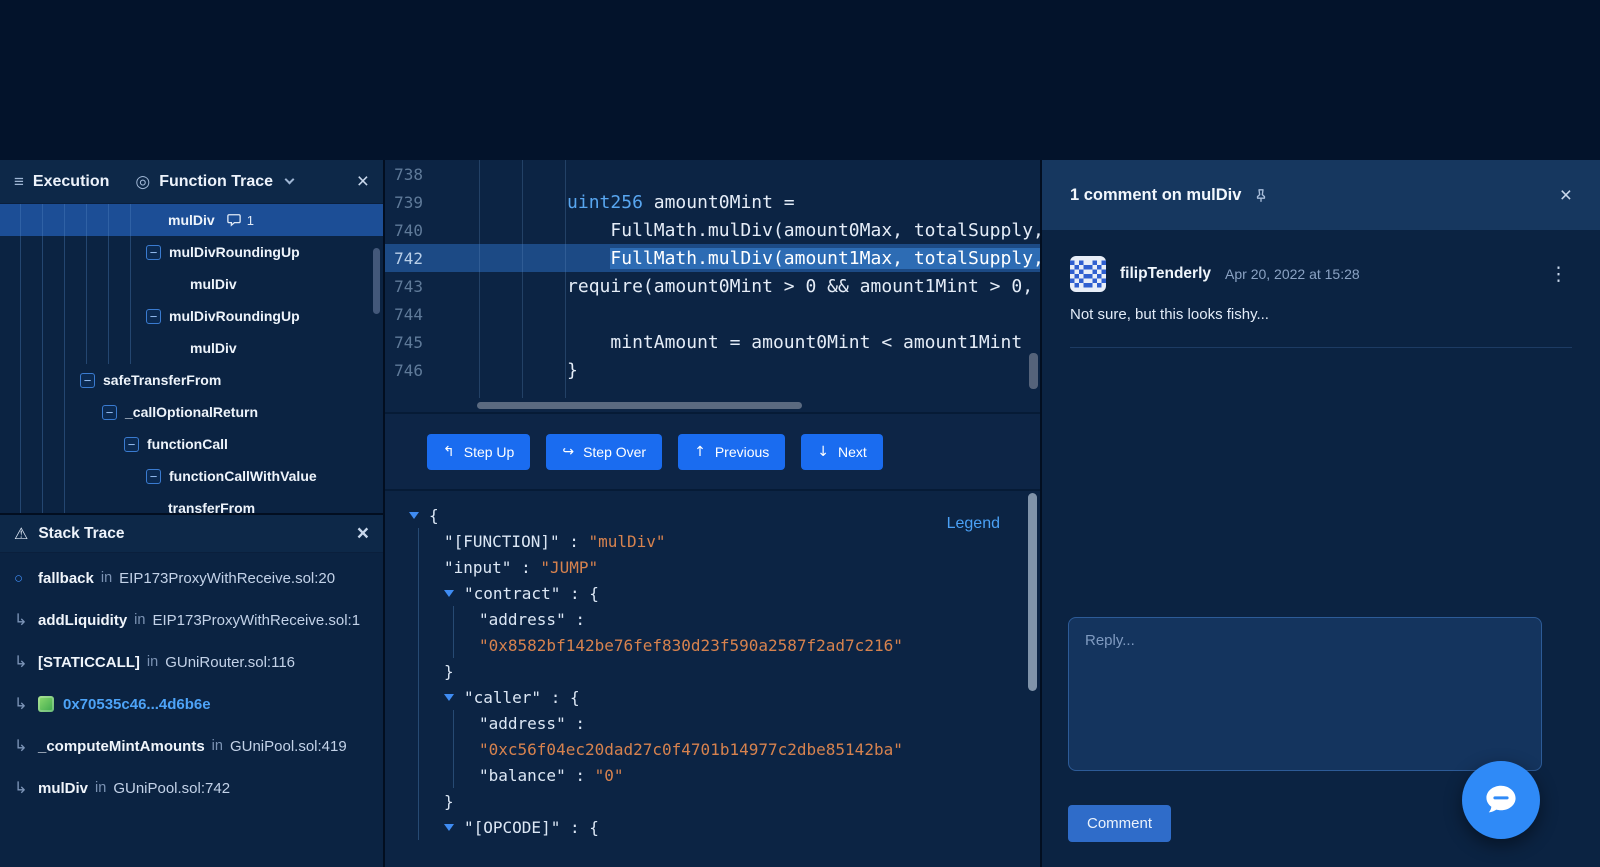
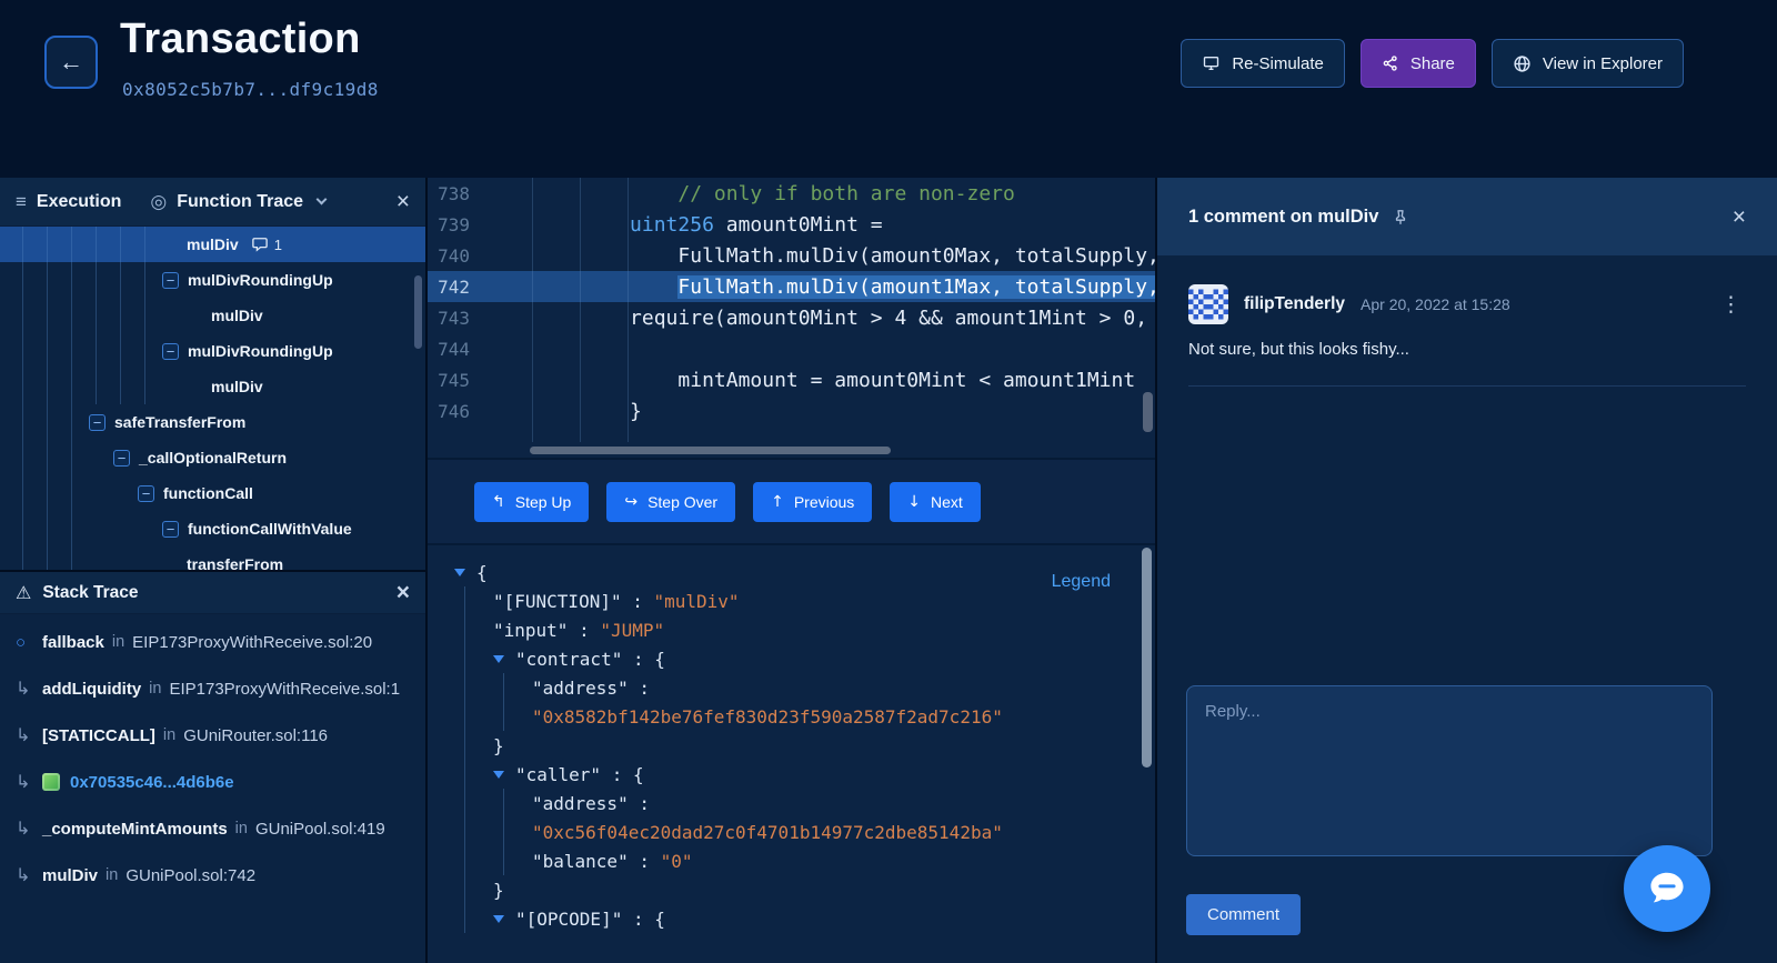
+ ←
+ Transaction
+ 0x8052c5b7b7...df9c19d8
+ Re-Simulate
+ Share
+ View in Explorer
  ≡
  Execution
  ◎
  Function Trace
  ×
  mulDiv
  1
  −
  mulDivRoundingUp
  mulDiv
  −
  mulDivRoundingUp
  mulDiv
  −
  safeTransferFrom
  −
  _callOptionalReturn
  −
  functionCall
  −
  functionCallWithValue
  transferFrom
  ⚠
  Stack Trace
  ×
  ○
  fallback
  in
  EIP173ProxyWithReceive.sol:20
  ↳
  addLiquidity
  in
  EIP173ProxyWithReceive.sol:1
  ↳
  [STATICCALL]
  in
  GUniRouter.sol:116
  ↳
  0x70535c46...4d6b6e
  ↳
  _computeMintAmounts
  in
  GUniPool.sol:419
  ↳
  mulDiv
  in
  GUniPool.sol:742
  738
+ // only if both are non-zero
  739
  uint256 amount0Mint =
  740
  FullMath.mulDiv(amount0Max, totalSupply,
  742
  FullMath.mulDiv(amount1Max, totalSupply,
  743
- require(amount0Mint > 0 && amount1Mint > 0,
+ require(amount0Mint > 4 && amount1Mint > 0,
  744
  745
  mintAmount = amount0Mint < amount1Mint
  746
  }
  ↰
  Step Up
  ↪
  Step Over
  ↑
  Previous
  ↓
  Next
  Legend
  {
  "[FUNCTION]"
  :
  "mulDiv"
  "input"
  :
  "JUMP"
  "contract"
  :
  {
  "address"
  :
  "0x8582bf142be76fef830d23f590a2587f2ad7c216"
  }
  "caller"
  :
  {
  "address"
  :
  "0xc56f04ec20dad27c0f4701b14977c2dbe85142ba"
  "balance"
  :
  "0"
  }
  "[OPCODE]"
  :
  {
  1 comment on mulDiv
  ×
  filipTenderly
  Apr 20, 2022 at 15:28
  ⋮
  Not sure, but this looks fishy...
  Reply...
  Comment
